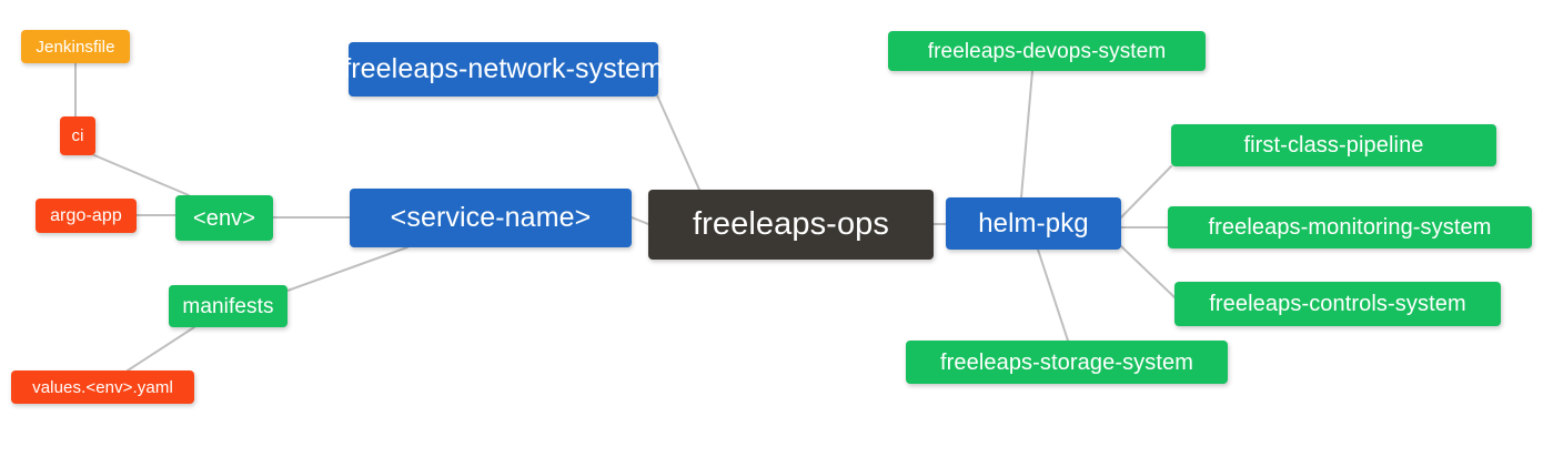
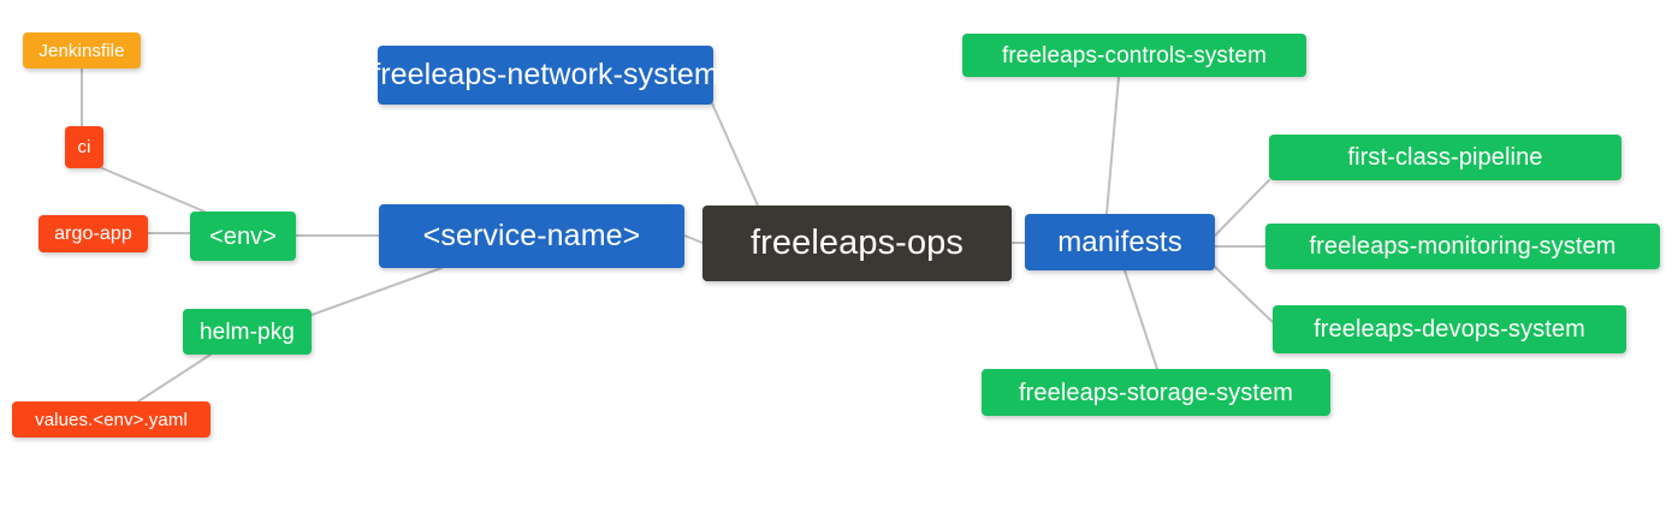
  freeleaps-ops
  <service-name>
  freeleaps-network-system
- helm-pkg
+ manifests
  <env>
- manifests
+ helm-pkg
  ci
  argo-app
  values.<env>.yaml
  Jenkinsfile
- freeleaps-devops-system
+ freeleaps-controls-system
  first-class-pipeline
  freeleaps-monitoring-system
- freeleaps-controls-system
+ freeleaps-devops-system
  freeleaps-storage-system
